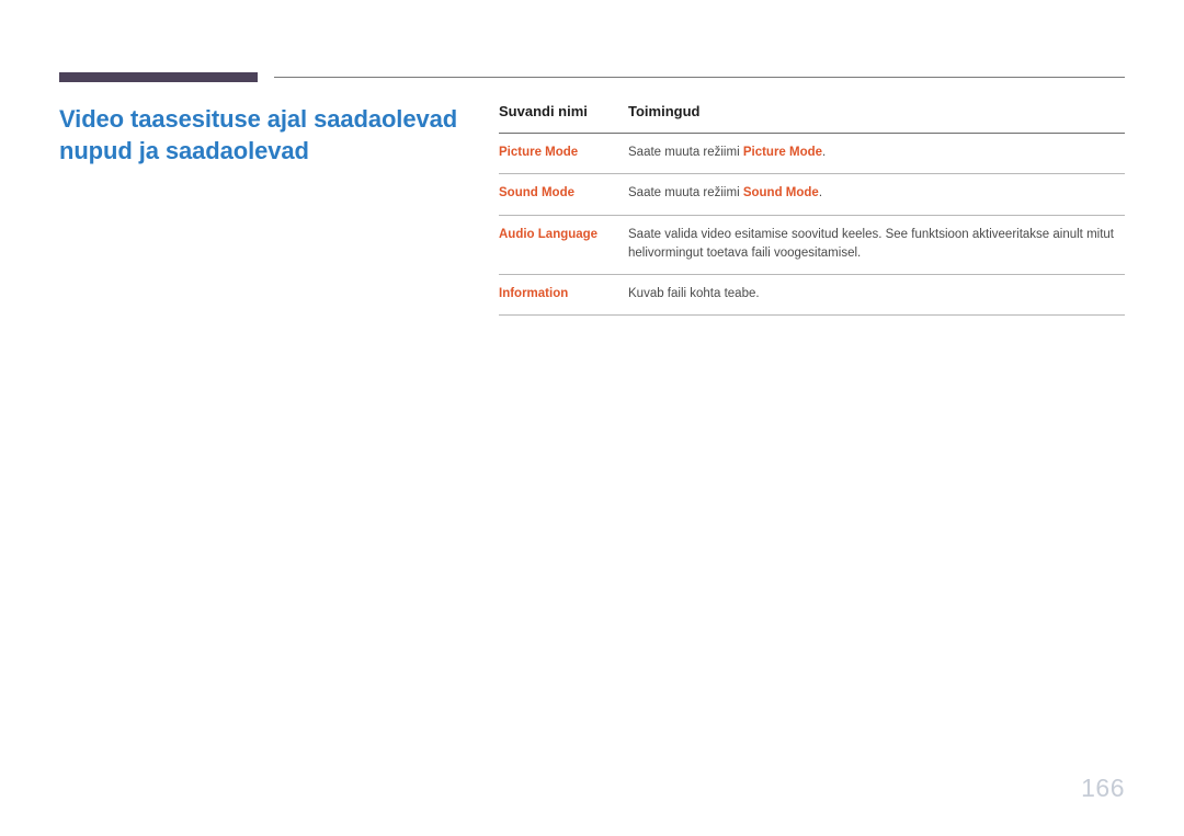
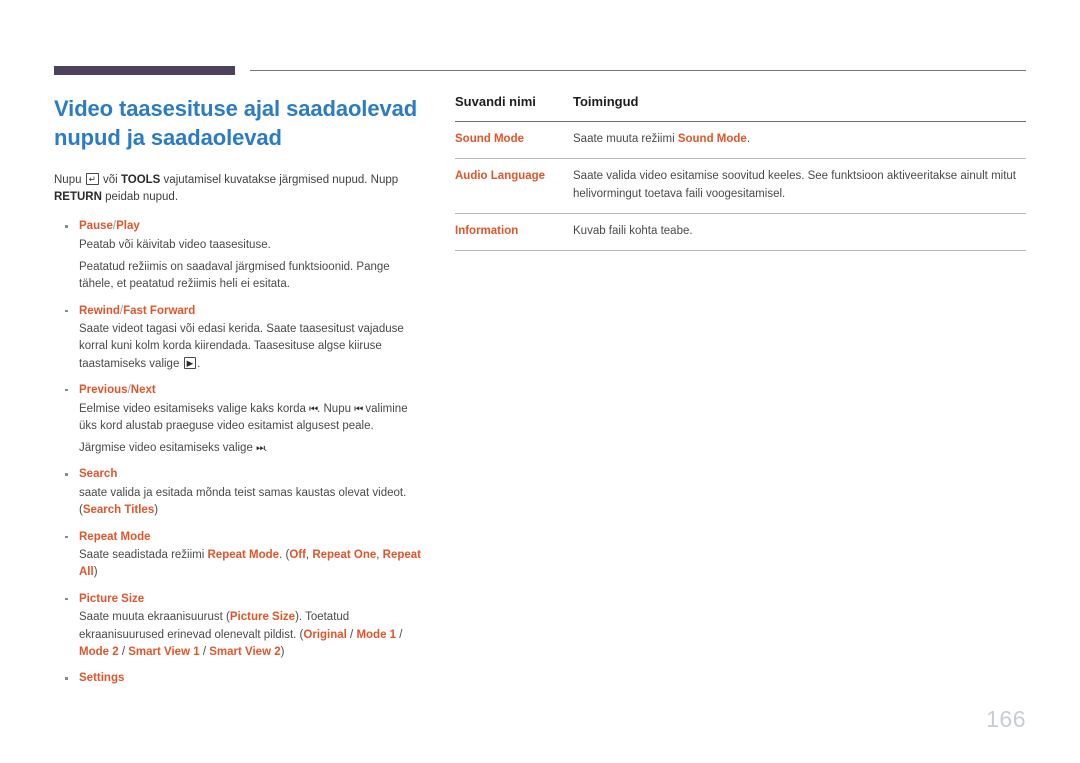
  Video taasesituse ajal saadaolevad nupud ja saadaolevad
+ Nupu ↵ või TOOLS vajutamisel kuvatakse järgmised nupud. Nupp RETURN peidab nupud.
+ Pause/Play
+ Peatab või käivitab video taasesituse.
+ Peatatud režiimis on saadaval järgmised funktsioonid. Pange tähele, et peatatud režiimis heli ei esitata.
+ Rewind/Fast Forward
+ Saate videot tagasi või edasi kerida. Saate taasesitust vajaduse korral kuni kolm korda kiirendada. Taasesituse algse kiiruse taastamiseks valige ▶ .
+ Previous/Next
+ Eelmise video esitamiseks valige kaks korda ⏮. Nupu ⏮ valimine üks kord alustab praeguse video esitamist algusest peale.
+ Järgmise video esitamiseks valige ⏭.
+ Search
+ saate valida ja esitada mõnda teist samas kaustas olevat videot. (Search Titles)
+ Repeat Mode
+ Saate seadistada režiimi Repeat Mode. (Off, Repeat One, Repeat All)
+ Picture Size
+ Saate muuta ekraanisuurust (Picture Size). Toetatud ekraanisuurused erinevad olenevalt pildist. (Original / Mode 1 / Mode 2 / Smart View 1 / Smart View 2)
+ Settings
  Suvandi nimi	Toimingud
- Picture Mode	Saate muuta režiimi Picture Mode.
  Sound Mode	Saate muuta režiimi Sound Mode.
  Audio Language	Saate valida video esitamise soovitud keeles. See funktsioon aktiveeritakse ainult mitut helivormingut toetava faili voogesitamisel.
  Information	Kuvab faili kohta teabe.
  166
